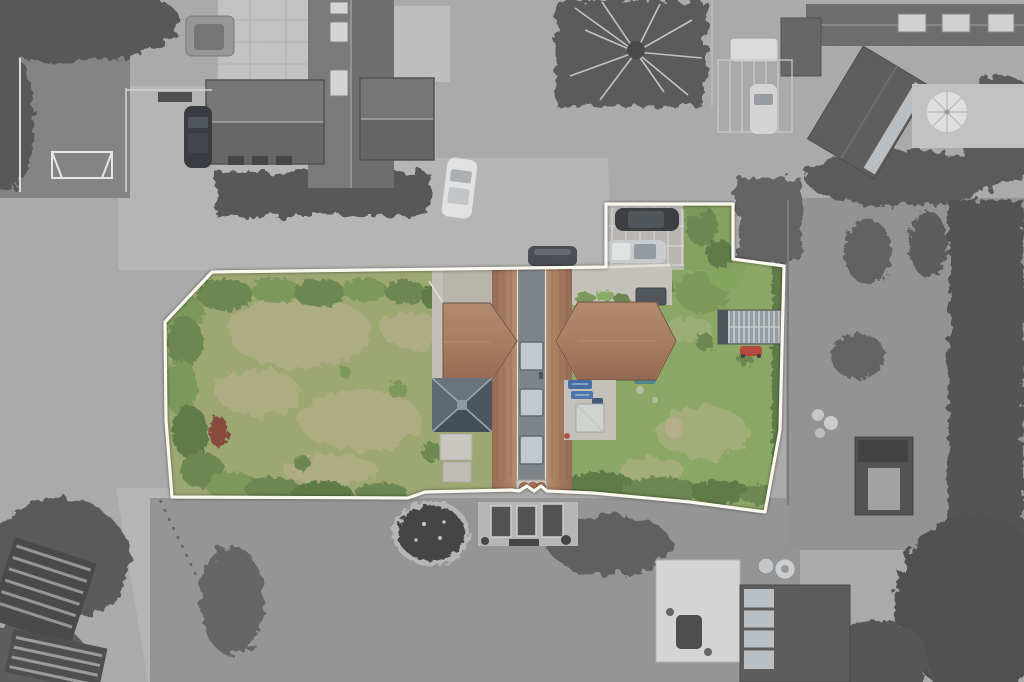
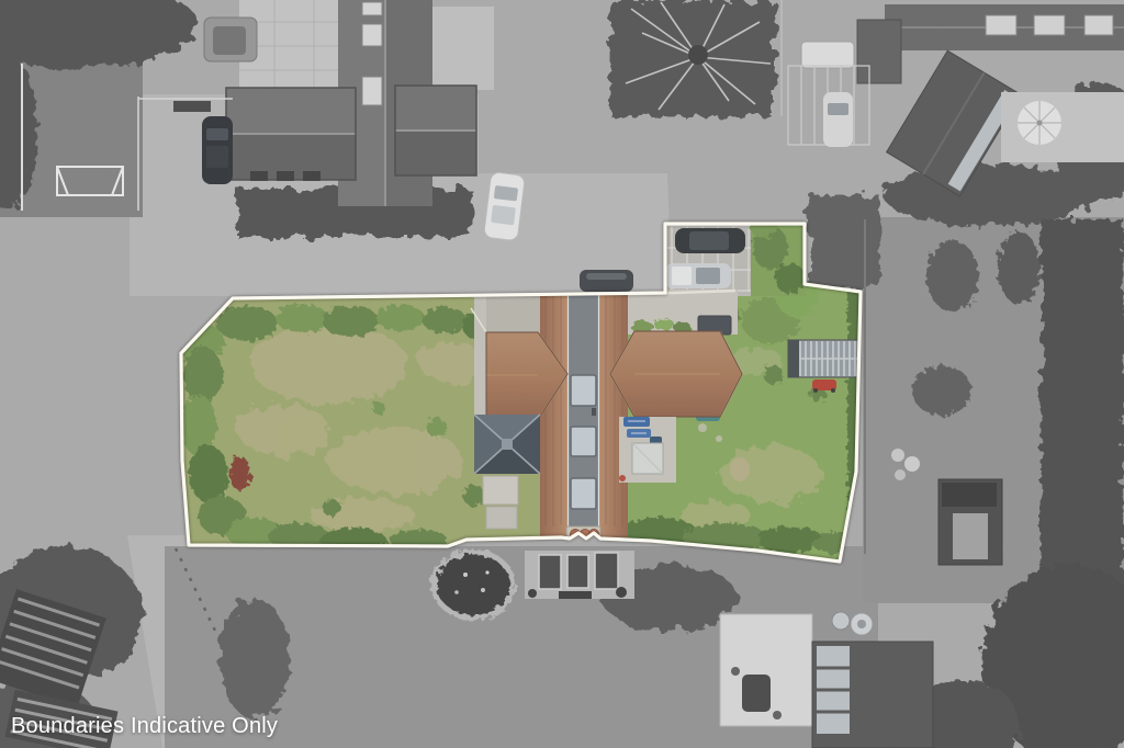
+ Boundaries Indicative Only
